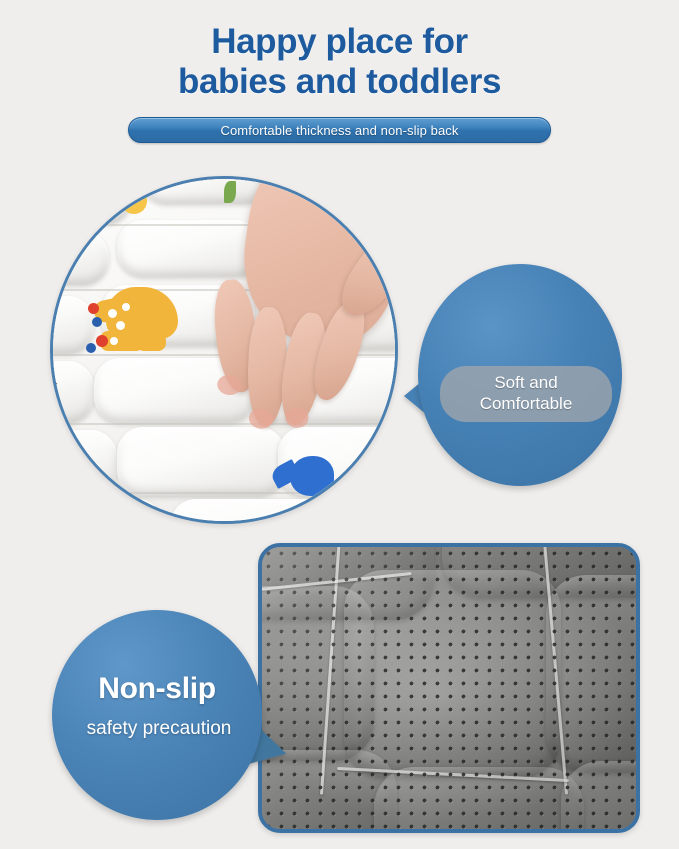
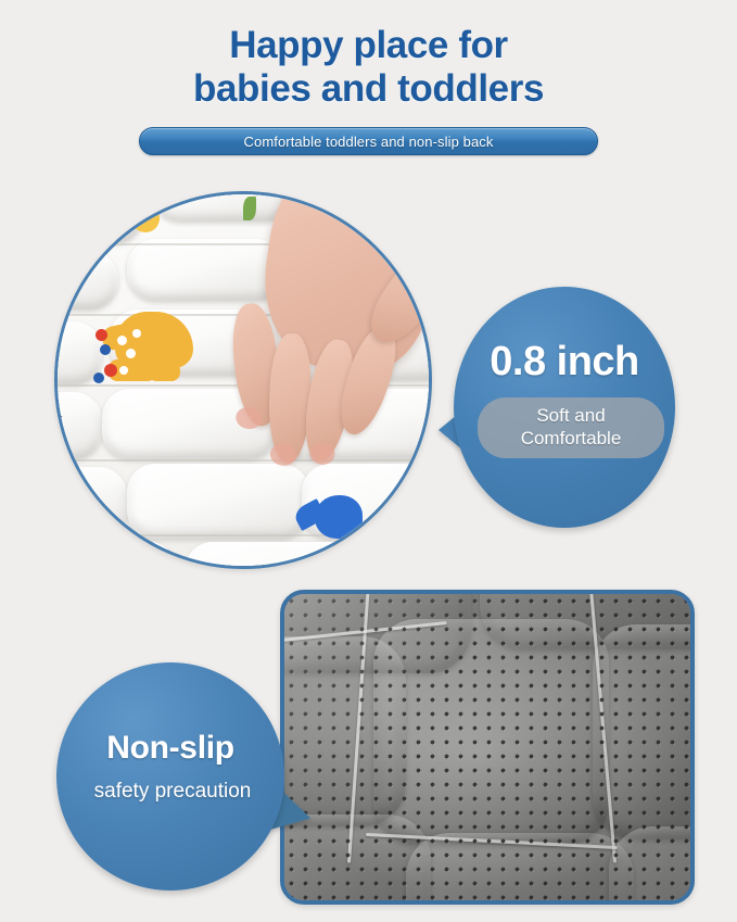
  Happy place for
  babies and toddlers
- Comfortable thickness and non-slip back
+ Comfortable toddlers and non-slip back
+ 0.8 inch
  Soft and
  Comfortable
  Non-slip
  safety precaution
